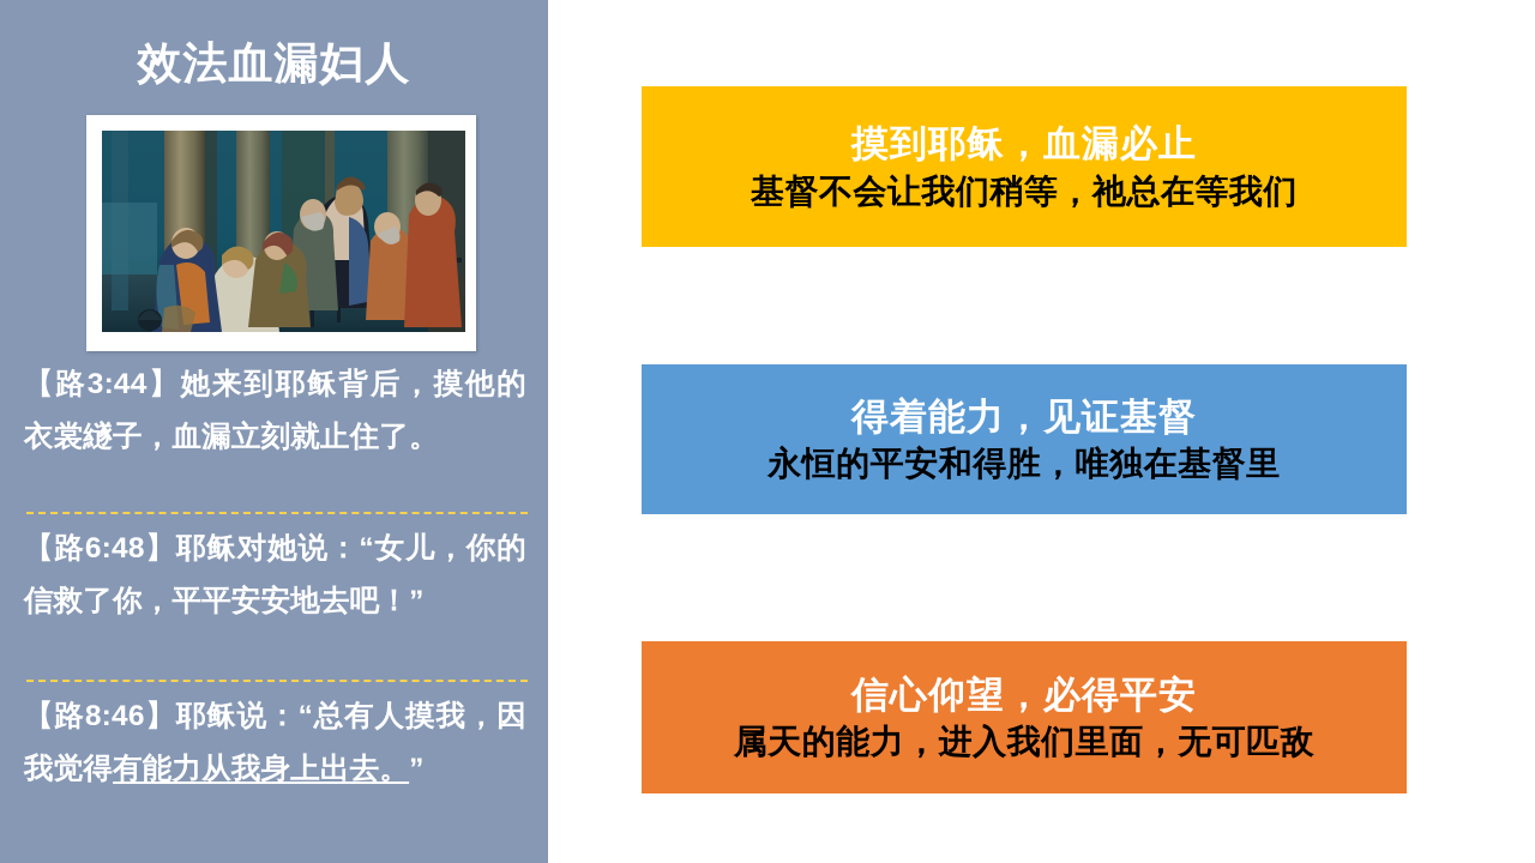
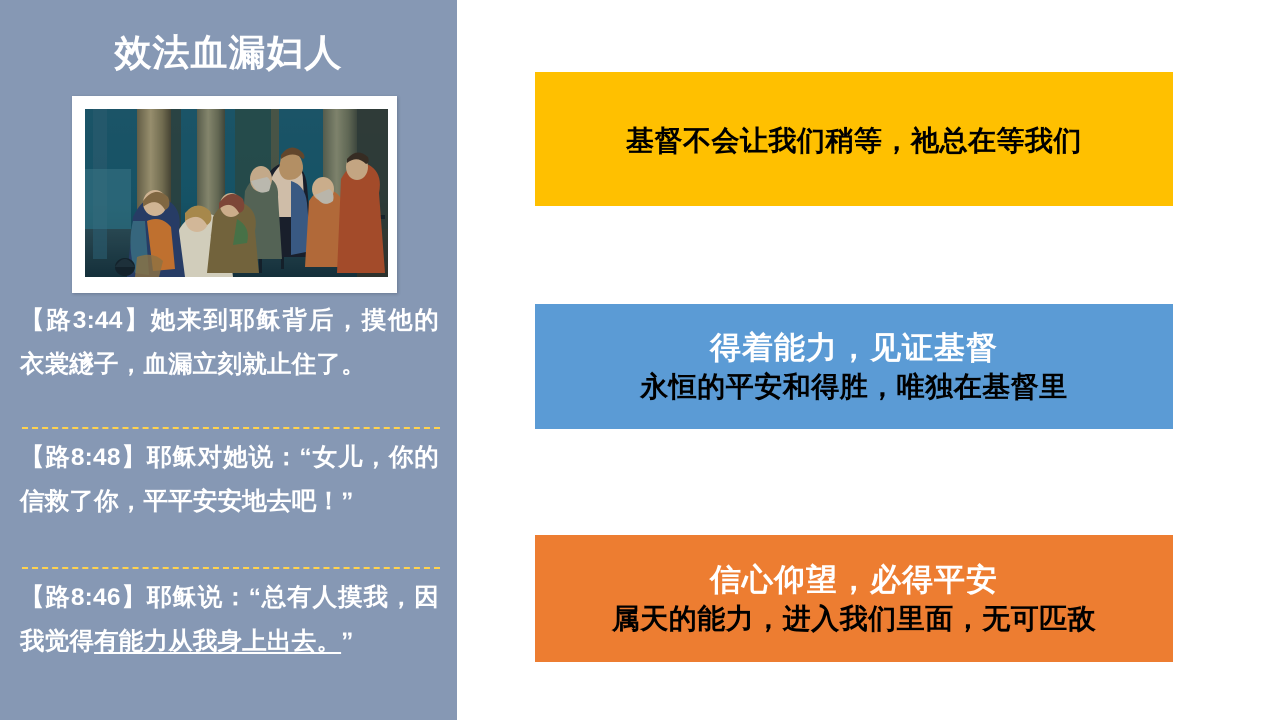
  效法血漏妇人
  【路3:44】她来到耶稣背后，摸他的衣裳繸子，血漏立刻就止住了。
- 【路6:48】耶稣对她说：“女儿，你的信救了你，平平安安地去吧！”
+ 【路8:48】耶稣对她说：“女儿，你的信救了你，平平安安地去吧！”
  【路8:46】耶稣说：“总有人摸我，因我觉得有能力从我身上出去。”
- 摸到耶稣，血漏必止
  基督不会让我们稍等，祂总在等我们
  得着能力，见证基督
  永恒的平安和得胜，唯独在基督里
  信心仰望，必得平安
  属天的能力，进入我们里面，无可匹敌
